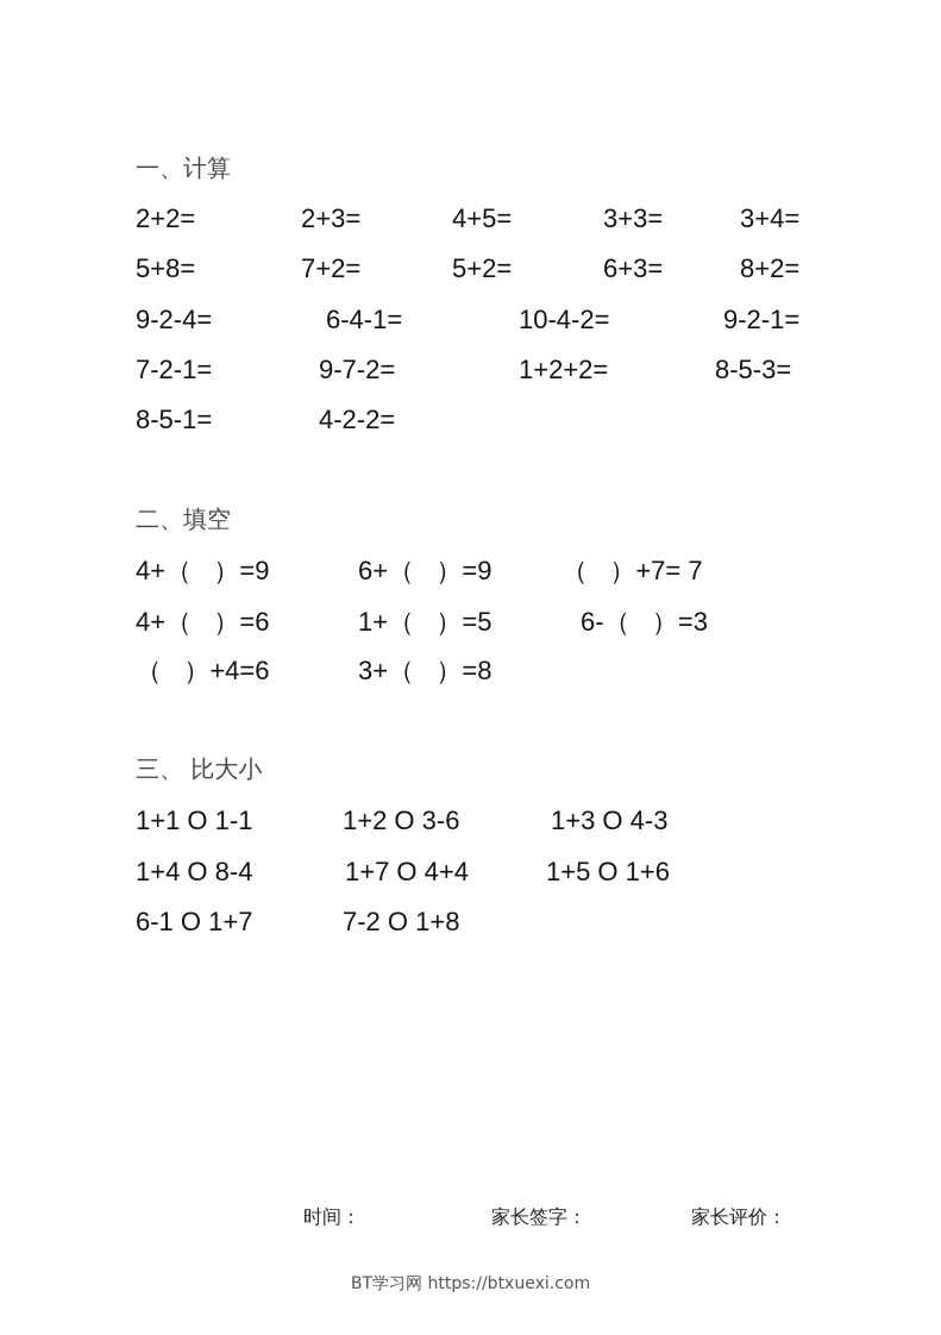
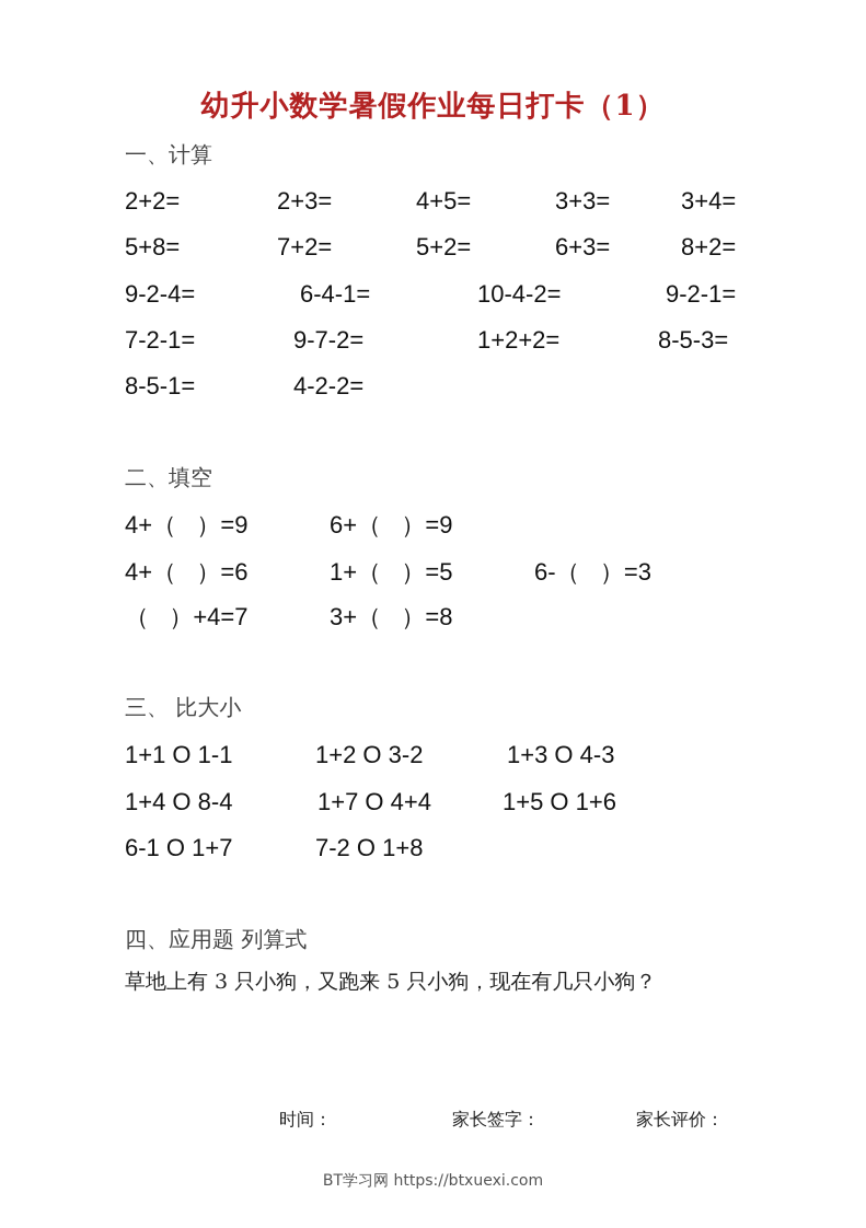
+ 幼升小数学暑假作业每日打卡（1）
  一、计算
  2+2=
  2+3=
  4+5=
  3+3=
  3+4=
  5+8=
  7+2=
  5+2=
  6+3=
  8+2=
  9-2-4=
  6-4-1=
  10-4-2=
  9-2-1=
  7-2-1=
  9-7-2=
  1+2+2=
  8-5-3=
  8-5-1=
  4-2-2=
  二、填空
  4+（ ）=9
  6+（ ）=9
- （ ）+7= 7
  4+（ ）=6
  1+（ ）=5
  6-（ ）=3
- （ ）+4=6
+ （ ）+4=7
  3+（ ）=8
  三、 比大小
  1+1 O 1-1
- 1+2 O 3-6
+ 1+2 O 3-2
  1+3 O 4-3
  1+4 O 8-4
  1+7 O 4+4
  1+5 O 1+6
  6-1 O 1+7
  7-2 O 1+8
+ 四、应用题 列算式
+ 草地上有 3 只小狗，又跑来 5 只小狗，现在有几只小狗？
  时间：
  家长签字：
  家长评价：
  BT学习网 https://btxuexi.com
